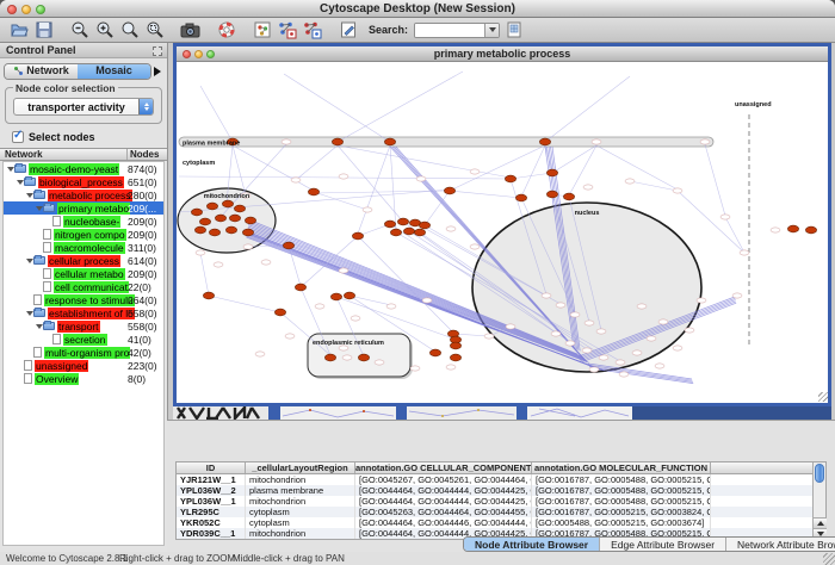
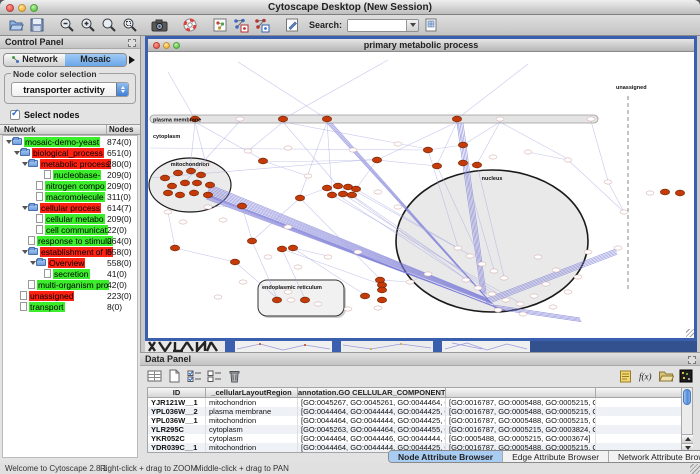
  Cytoscape Desktop (New Session)
  Search:
  Control Panel
  Network
  Mosaic
  Node color selection
  transporter activity
  Select nodes
  Network
  Nodes
  mosaic-demo-yeast
  874(0)
  biological_process
  651(0)
  metabolic process
  280(0)
- primary metabo
- 209(...
  nucleobase-
  209(0)
  nitrogen compo
  209(0)
  macromolecule
  311(0)
  cellular process
- 614(0)
+ 614(7)
  cellular metabo
  209(0)
  cell communicat
  22(0)
  response to stimulu
  264(0)
  establishment of lo
  558(0)
- transport
+ Overview
  558(0)
  secretion
  41(0)
  multi-organism pro
  42(0)
  unassigned
  223(0)
- Overview
+ transport
  8(0)
  primary metabolic process
+ Data Panel
+ f(x)
  ID
  _cellularLayoutRegion
  annotation.GO CELLULAR_COMPONENT
- annotation.GO MOLECULAR_FUNCTION
  YJR121W__1
  mitochondrion
  [GO:0045267, GO:0045261, GO:0044464,
  [GO:0016787, GO:0005488, GO:0005215, G
  YPL036W__2
  plasma membrane
  [GO:0044464, GO:0044444, GO:0044425,
  [GO:0016787, GO:0005488, GO:0005215, G
  YPL036W__1
  mitochondrion
  [GO:0044464, GO:0044444, GO:0044425,
  [GO:0016787, GO:0005488, GO:0005215, G
  YLR295C
  cytoplasm
  [GO:0045263, GO:0044464, GO:0044455,
  [GO:0016787, GO:0005215, GO:0003824, G
  YKR052C
  cytoplasm
  [GO:0044464, GO:0044446, GO:0044444,
  [GO:0005488, GO:0005215, GO:0003674]
  YDR039C__1
  mitochondrion
  [GO:0044464, GO:0044444, GO:0044425,
  [GO:0016787, GO:0005488, GO:0005215, G
  Node Attribute Browser
  Edge Attribute Browser
  Network Attribute Bro
  Welcome to Cytoscape 2.8.1
  Right-click + drag to ZOOM
  Middle-click + drag to PAN
